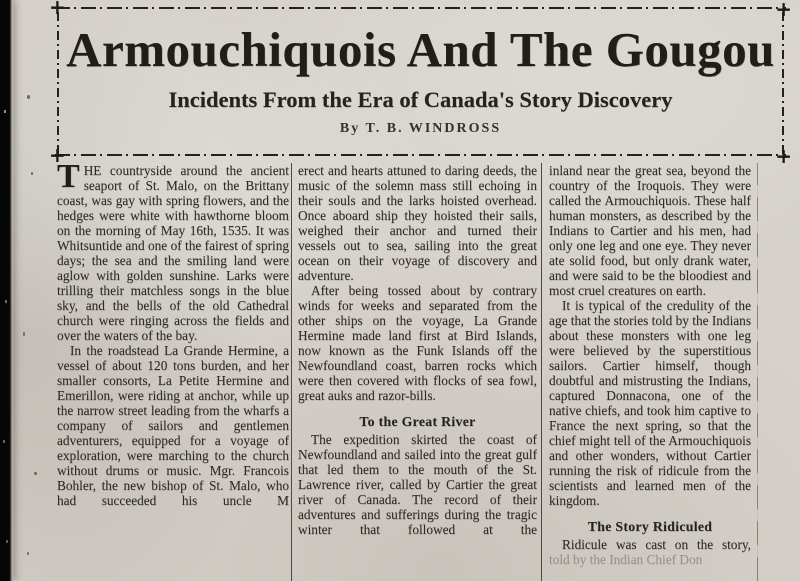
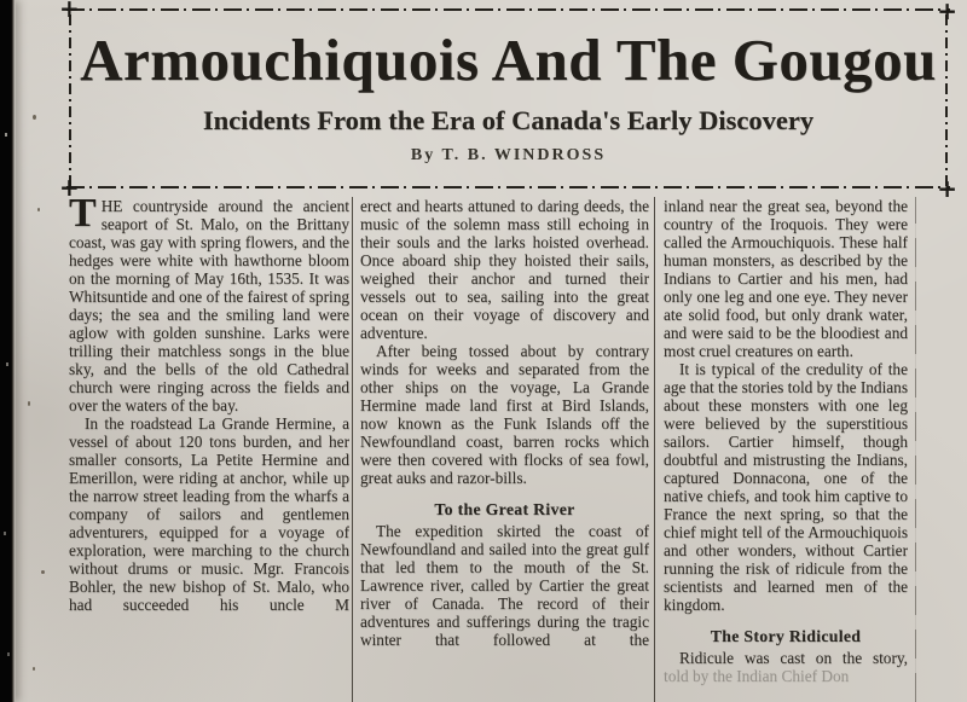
  +
  +
  +
  +
  Armouchiquois And The Gougou
- Incidents From the Era of Canada's Story Discovery
+ Incidents From the Era of Canada's Early Discovery
  By T. B. WINDROSS
  T
  HE countryside around the ancient seaport of St. Malo, on the Brittany coast, was gay with spring flowers, and the hedges were white with hawthorne bloom on the morning of May 16th, 1535. It was Whitsuntide and one of the fairest of spring days; the sea and the smiling land were aglow with golden sunshine. Larks were trilling their matchless songs in the blue sky, and the bells of the old Cathedral church were ringing across the fields and over the waters of the bay.
  In the roadstead La Grande Hermine, a vessel of about 120 tons burden, and her smaller consorts, La Petite Hermine and Emerillon, were riding at anchor, while up the narrow street leading from the wharfs a company of sailors and gentlemen adventurers, equipped for a voyage of exploration, were marching to the church without drums or music. Mgr. Francois Bohler, the new bishop of St. Malo, who had succeeded his uncle M
  erect and hearts attuned to daring deeds, the music of the solemn mass still echoing in their souls and the larks hoisted overhead. Once aboard ship they hoisted their sails, weighed their anchor and turned their vessels out to sea, sailing into the great ocean on their voyage of discovery and adventure.
  After being tossed about by contrary winds for weeks and separated from the other ships on the voyage, La Grande Hermine made land first at Bird Islands, now known as the Funk Islands off the Newfoundland coast, barren rocks which were then covered with flocks of sea fowl, great auks and razor-bills.
  To the Great River
  The expedition skirted the coast of Newfoundland and sailed into the great gulf that led them to the mouth of the St. Lawrence river, called by Cartier the great river of Canada. The record of their adventures and sufferings during the tragic winter that followed at the
  inland near the great sea, beyond the country of the Iroquois. They were called the Armouchiquois. These half human monsters, as described by the Indians to Cartier and his men, had only one leg and one eye. They never ate solid food, but only drank water, and were said to be the bloodiest and most cruel creatures on earth.
  It is typical of the credulity of the age that the stories told by the Indians about these monsters with one leg were believed by the superstitious sailors. Cartier himself, though doubtful and mistrusting the Indians, captured Donnacona, one of the native chiefs, and took him captive to France the next spring, so that the chief might tell of the Armouchiquois and other wonders, without Cartier running the risk of ridicule from the scientists and learned men of the kingdom.
  The Story Ridiculed
  Ridicule was cast on the story,
  told by the Indian Chief Don
